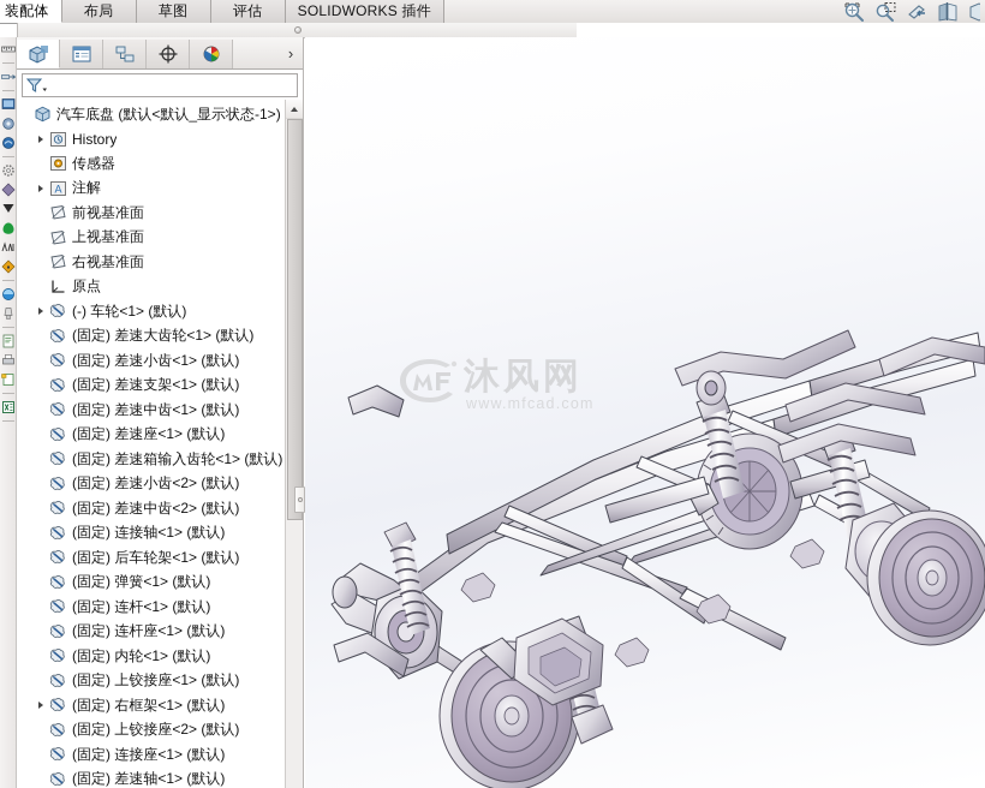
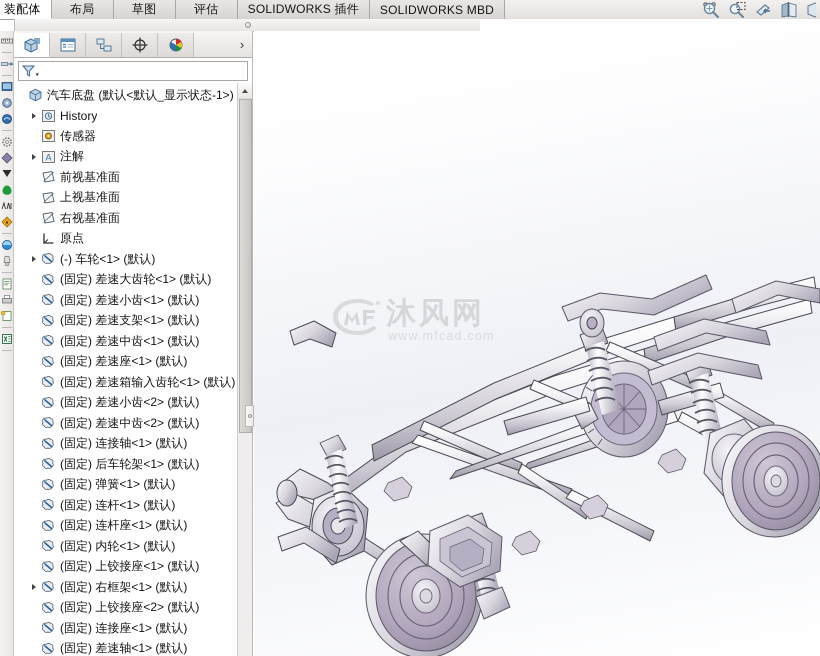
  装配体
  布局
  草图
  评估
  SOLIDWORKS 插件
+ SOLIDWORKS MBD
  ›
  汽车底盘 (默认<默认_显示状态-1>)
  History
  传感器
  A
  注解
  前视基准面
  上视基准面
  右视基准面
  原点
  (-) 车轮<1> (默认)
  (固定) 差速大齿轮<1> (默认)
  (固定) 差速小齿<1> (默认)
  (固定) 差速支架<1> (默认)
  (固定) 差速中齿<1> (默认)
  (固定) 差速座<1> (默认)
  (固定) 差速箱输入齿轮<1> (默认)
  (固定) 差速小齿<2> (默认)
  (固定) 差速中齿<2> (默认)
  (固定) 连接轴<1> (默认)
  (固定) 后车轮架<1> (默认)
  (固定) 弹簧<1> (默认)
  (固定) 连杆<1> (默认)
  (固定) 连杆座<1> (默认)
  (固定) 内轮<1> (默认)
  (固定) 上铰接座<1> (默认)
  (固定) 右框架<1> (默认)
  (固定) 上铰接座<2> (默认)
  (固定) 连接座<1> (默认)
  (固定) 差速轴<1> (默认)
  沐风网
  www.mfcad.com
